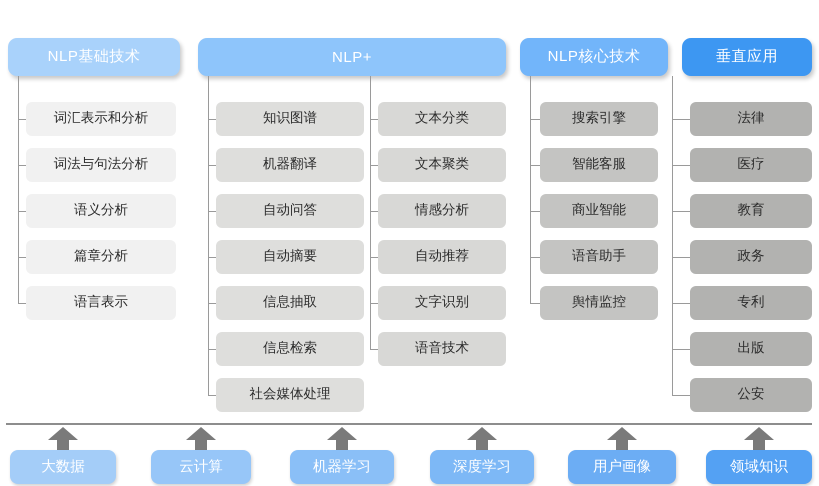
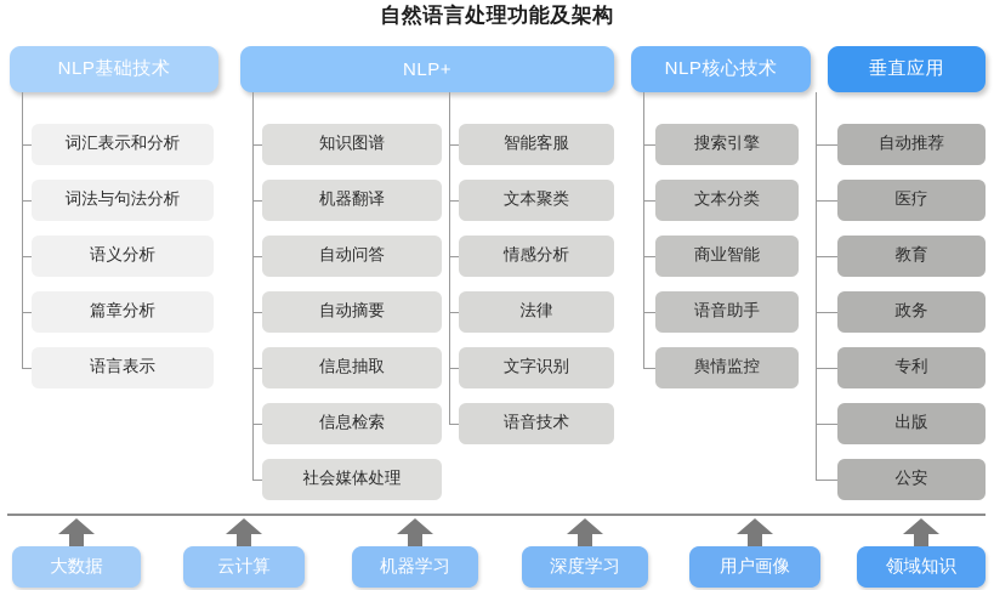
+ 自然语言处理功能及架构
  NLP基础技术
  词汇表示和分析
  词法与句法分析
  语义分析
  篇章分析
  语言表示
  NLP+
  知识图谱
  机器翻译
  自动问答
  自动摘要
  信息抽取
  信息检索
  社会媒体处理
- 文本分类
+ 智能客服
  文本聚类
  情感分析
- 自动推荐
+ 法律
  文字识别
  语音技术
  NLP核心技术
  搜索引擎
- 智能客服
+ 文本分类
  商业智能
  语音助手
  舆情监控
  垂直应用
- 法律
+ 自动推荐
  医疗
  教育
  政务
  专利
  出版
  公安
  大数据
  云计算
  机器学习
  深度学习
  用户画像
  领域知识
